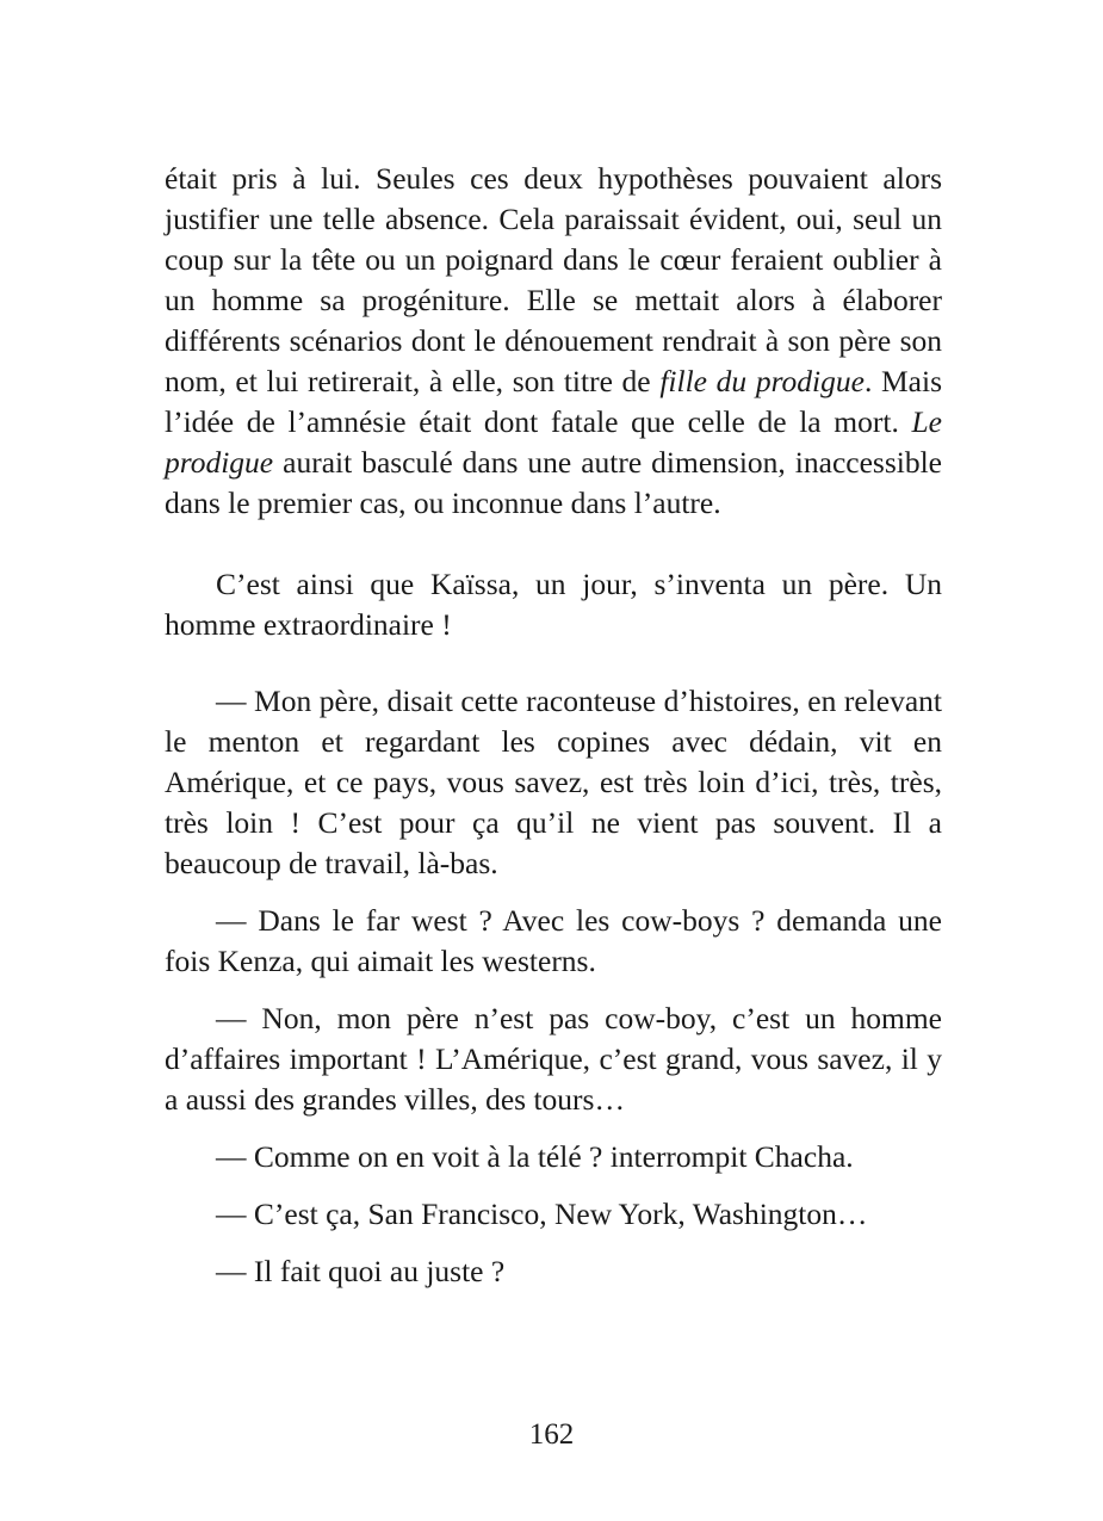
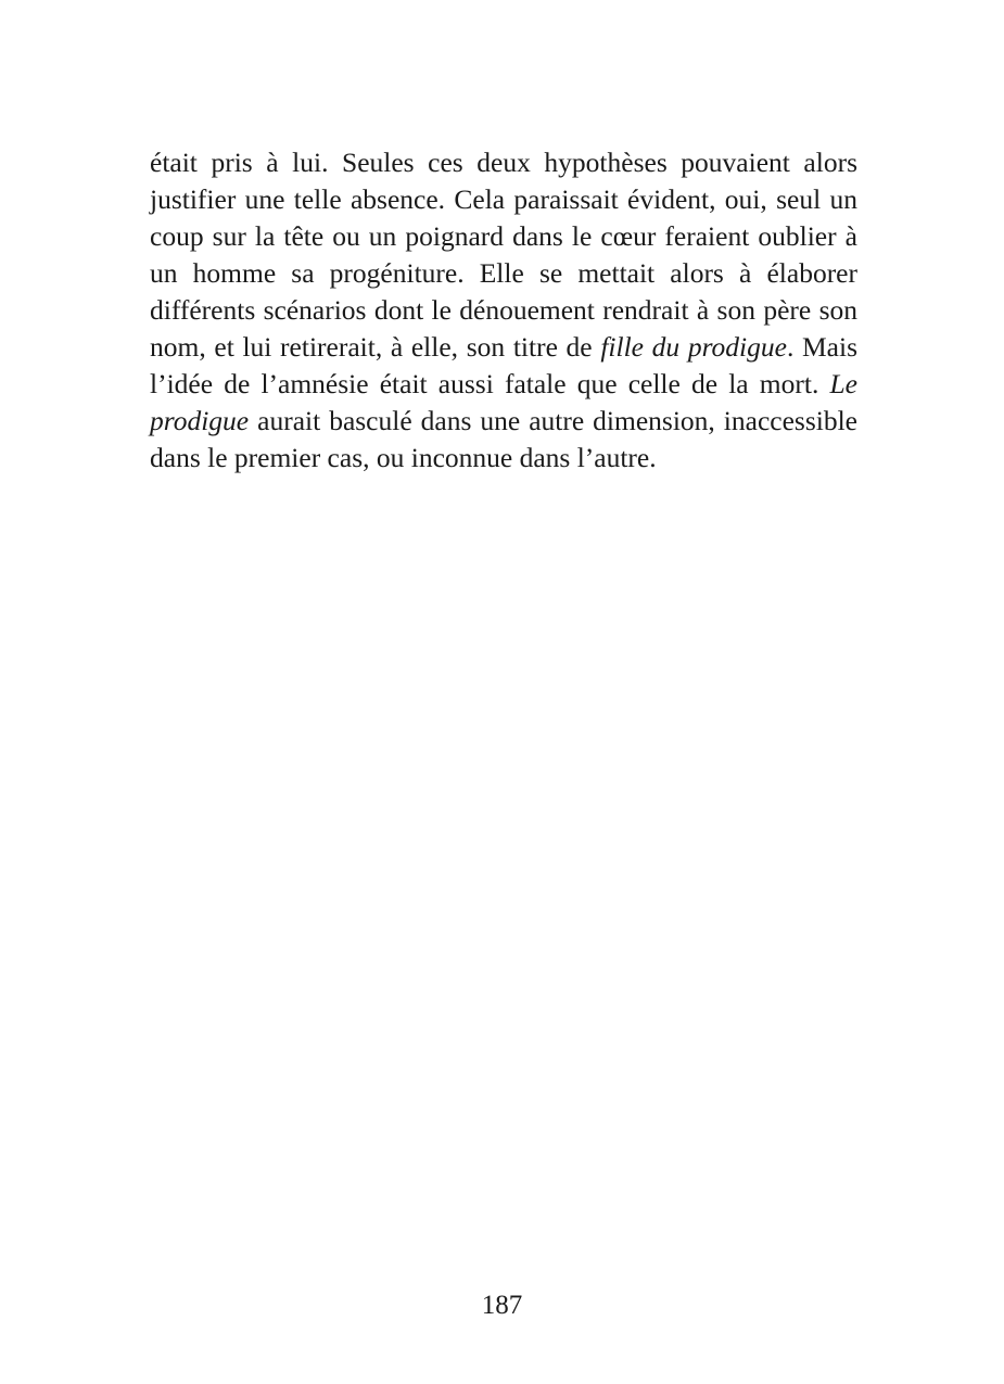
- était pris à lui. Seules ces deux hypothèses pouvaient alors justifier une telle absence. Cela paraissait évident, oui, seul un coup sur la tête ou un poignard dans le cœur feraient oublier à un homme sa progéniture. Elle se mettait alors à élaborer différents scénarios dont le dénouement rendrait à son père son nom, et lui retirerait, à elle, son titre de fille du prodigue. Mais l’idée de l’amnésie était dont fatale que celle de la mort. Le prodigue aurait basculé dans une autre dimension, inaccessible dans le premier cas, ou inconnue dans l’autre.
+ était pris à lui. Seules ces deux hypothèses pouvaient alors justifier une telle absence. Cela paraissait évident, oui, seul un coup sur la tête ou un poignard dans le cœur feraient oublier à un homme sa progéniture. Elle se mettait alors à élaborer différents scénarios dont le dénouement rendrait à son père son nom, et lui retirerait, à elle, son titre de fille du prodigue. Mais l’idée de l’amnésie était aussi fatale que celle de la mort. Le prodigue aurait basculé dans une autre dimension, inaccessible dans le premier cas, ou inconnue dans l’autre.
- C’est ainsi que Kaïssa, un jour, s’inventa un père. Un homme extraordinaire !
- — Mon père, disait cette raconteuse d’histoires, en relevant le menton et regardant les copines avec dédain, vit en Amérique, et ce pays, vous savez, est très loin d’ici, très, très, très loin ! C’est pour ça qu’il ne vient pas souvent. Il a beaucoup de travail, là-bas.
- — Dans le far west ? Avec les cow-boys ? demanda une fois Kenza, qui aimait les westerns.
- — Non, mon père n’est pas cow-boy, c’est un homme d’affaires important ! L’Amérique, c’est grand, vous savez, il y a aussi des grandes villes, des tours…
- — Comme on en voit à la télé ? interrompit Chacha.
- — C’est ça, San Francisco, New York, Washington…
- — Il fait quoi au juste ?
- 162
+ 187
